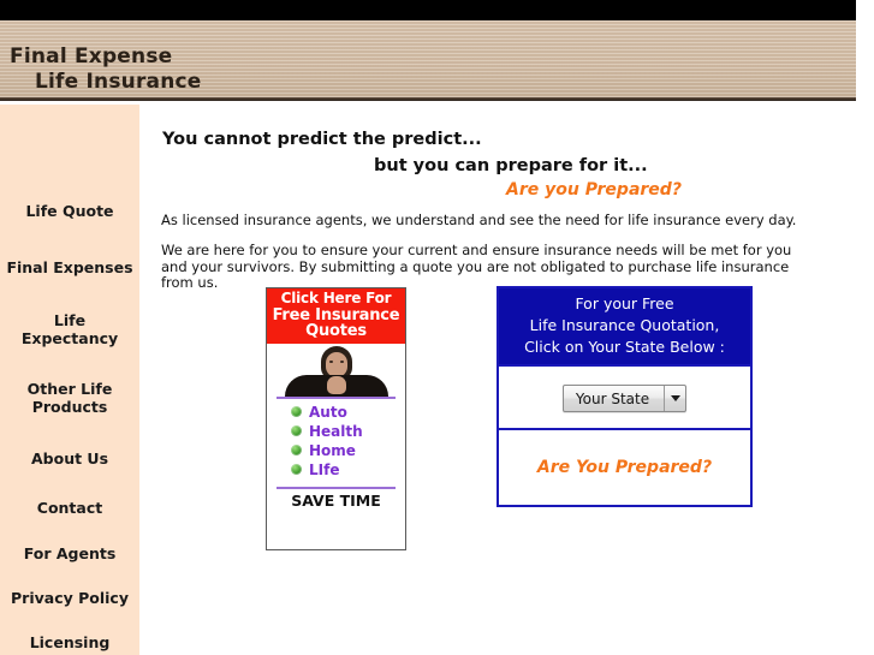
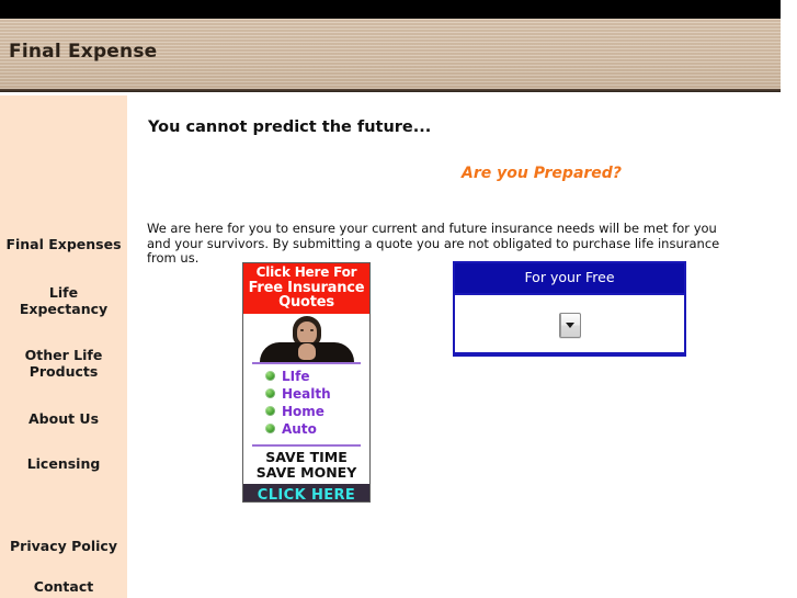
  Final Expense
- Life Insurance
- Life Quote
  Final Expenses
  Life
  Expectancy
  Other Life
  Products
  About Us
- Contact
+ Licensing
- For Agents
  Privacy Policy
- Licensing
+ Contact
- You cannot predict the predict...
+ You cannot predict the future...
- but you can prepare for it...
  Are you Prepared?
- As licensed insurance agents, we understand and see the need for life insurance every day.
- We are here for you to ensure your current and ensure insurance needs will be met for you and your survivors. By submitting a quote you are not obligated to purchase life insurance from us.
+ We are here for you to ensure your current and future insurance needs will be met for you and your survivors. By submitting a quote you are not obligated to purchase life insurance from us.
  Click Here For
  Free Insurance
  Quotes
- Auto
+ LIfe
  Health
  Home
- LIfe
+ Auto
  SAVE TIME
+ SAVE MONEY
+ CLICK HERE
  For your Free
- Life Insurance Quotation,
- Click on Your State Below :
- Your State
- Are You Prepared?
